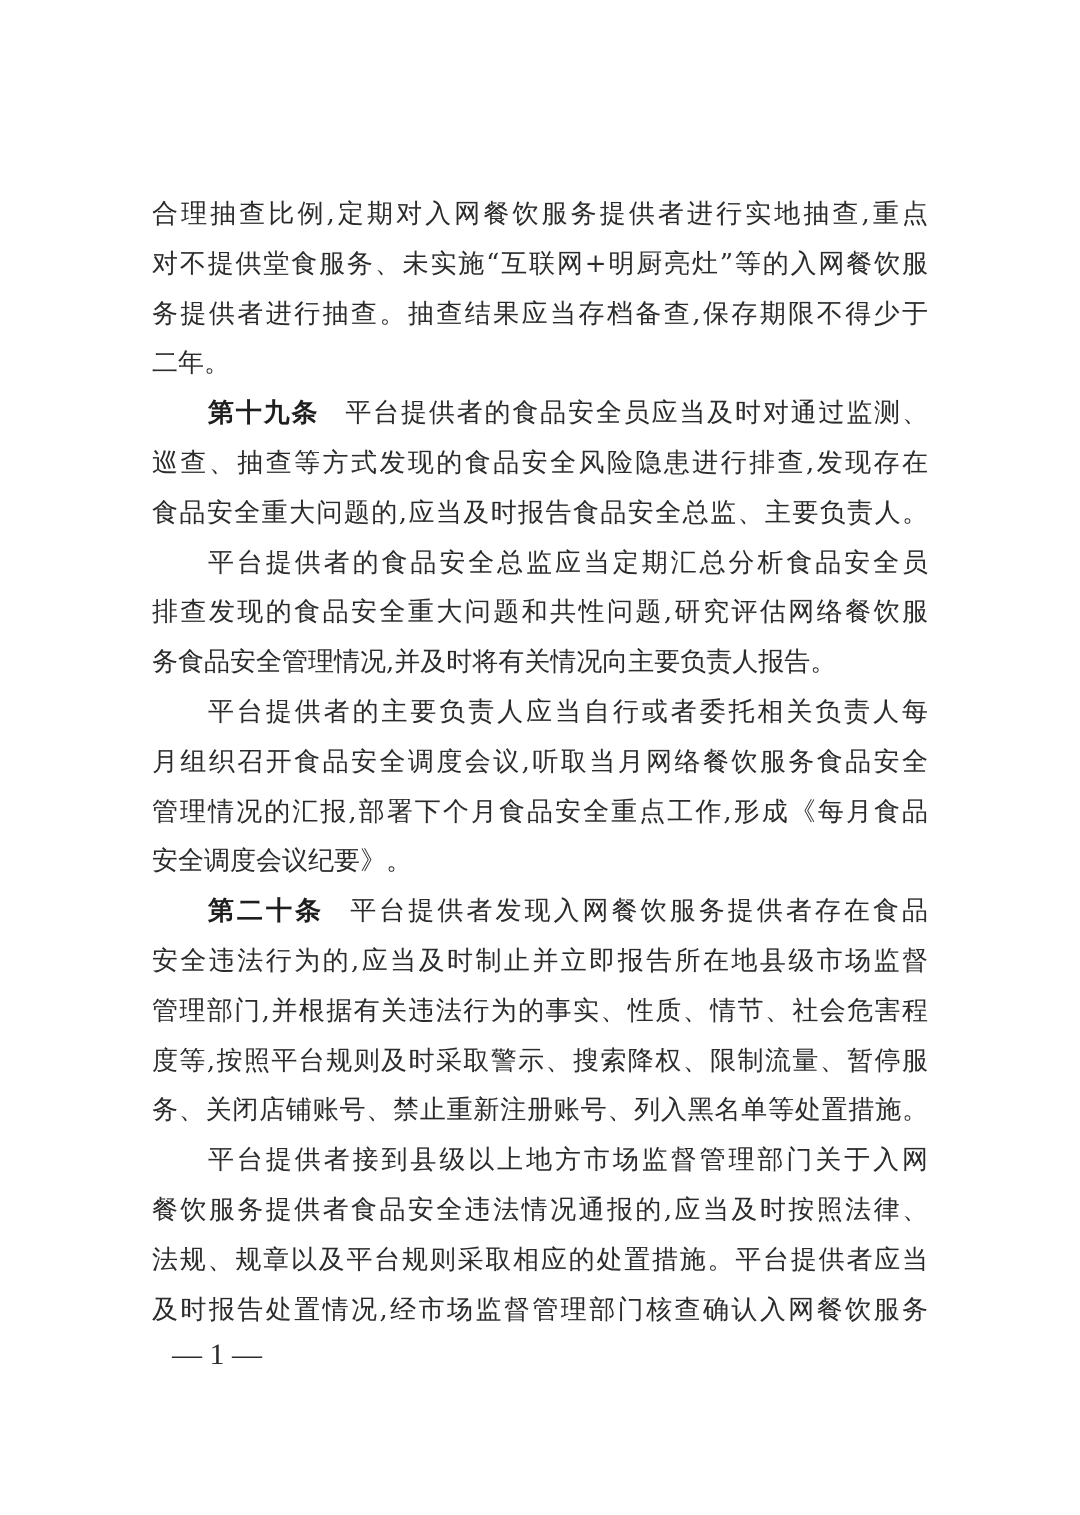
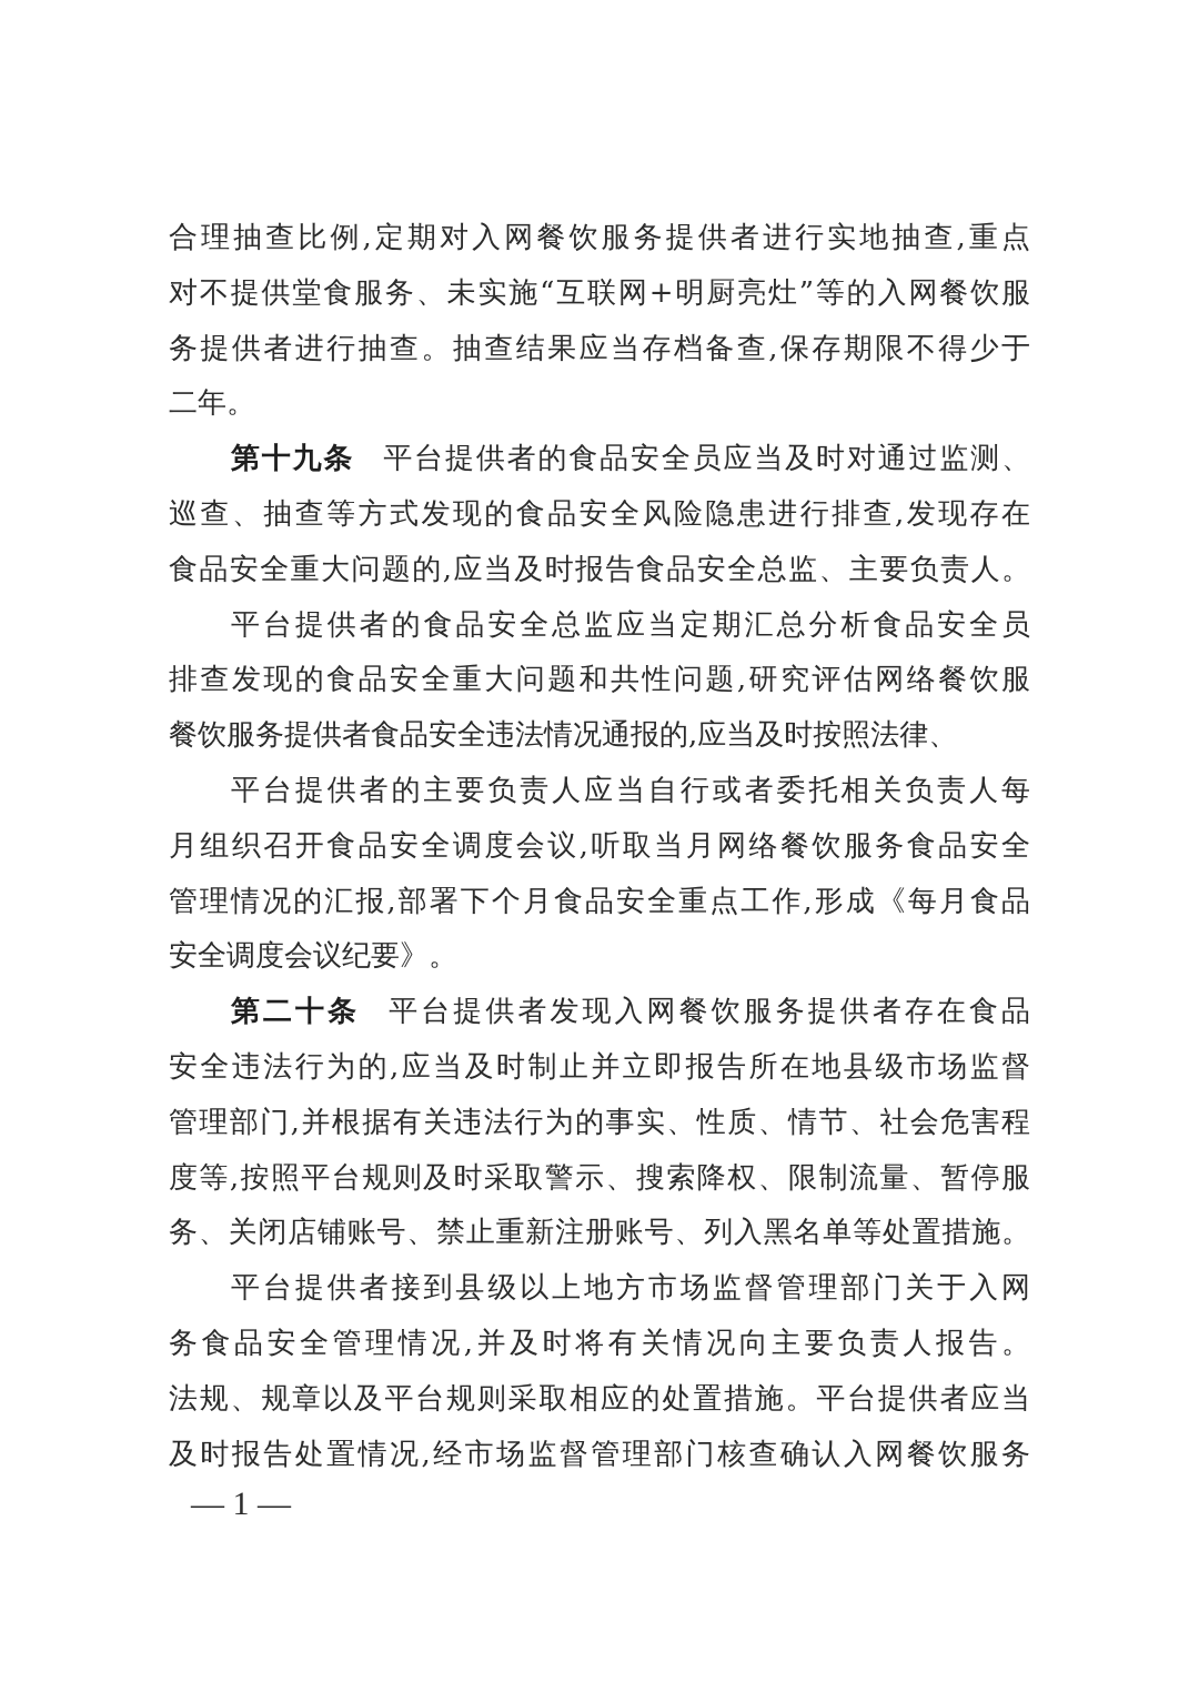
  合理抽查比例,定期对入网餐饮服务提供者进行实地抽查,重点
  对不提供堂食服务、未实施“互联网+明厨亮灶”等的入网餐饮服
  务提供者进行抽查。抽查结果应当存档备查,保存期限不得少于
  二年。
  第十九条 平台提供者的食品安全员应当及时对通过监测、
  巡查、抽查等方式发现的食品安全风险隐患进行排查,发现存在
  食品安全重大问题的,应当及时报告食品安全总监、主要负责人。
  平台提供者的食品安全总监应当定期汇总分析食品安全员
  排查发现的食品安全重大问题和共性问题,研究评估网络餐饮服
- 务食品安全管理情况,并及时将有关情况向主要负责人报告。
+ 餐饮服务提供者食品安全违法情况通报的,应当及时按照法律、
  平台提供者的主要负责人应当自行或者委托相关负责人每
  月组织召开食品安全调度会议,听取当月网络餐饮服务食品安全
  管理情况的汇报,部署下个月食品安全重点工作,形成《每月食品
  安全调度会议纪要》。
  第二十条 平台提供者发现入网餐饮服务提供者存在食品
  安全违法行为的,应当及时制止并立即报告所在地县级市场监督
  管理部门,并根据有关违法行为的事实、性质、情节、社会危害程
  度等,按照平台规则及时采取警示、搜索降权、限制流量、暂停服
  务、关闭店铺账号、禁止重新注册账号、列入黑名单等处置措施。
  平台提供者接到县级以上地方市场监督管理部门关于入网
- 餐饮服务提供者食品安全违法情况通报的,应当及时按照法律、
+ 务食品安全管理情况,并及时将有关情况向主要负责人报告。
  法规、规章以及平台规则采取相应的处置措施。平台提供者应当
  及时报告处置情况,经市场监督管理部门核查确认入网餐饮服务
  — 1 —
